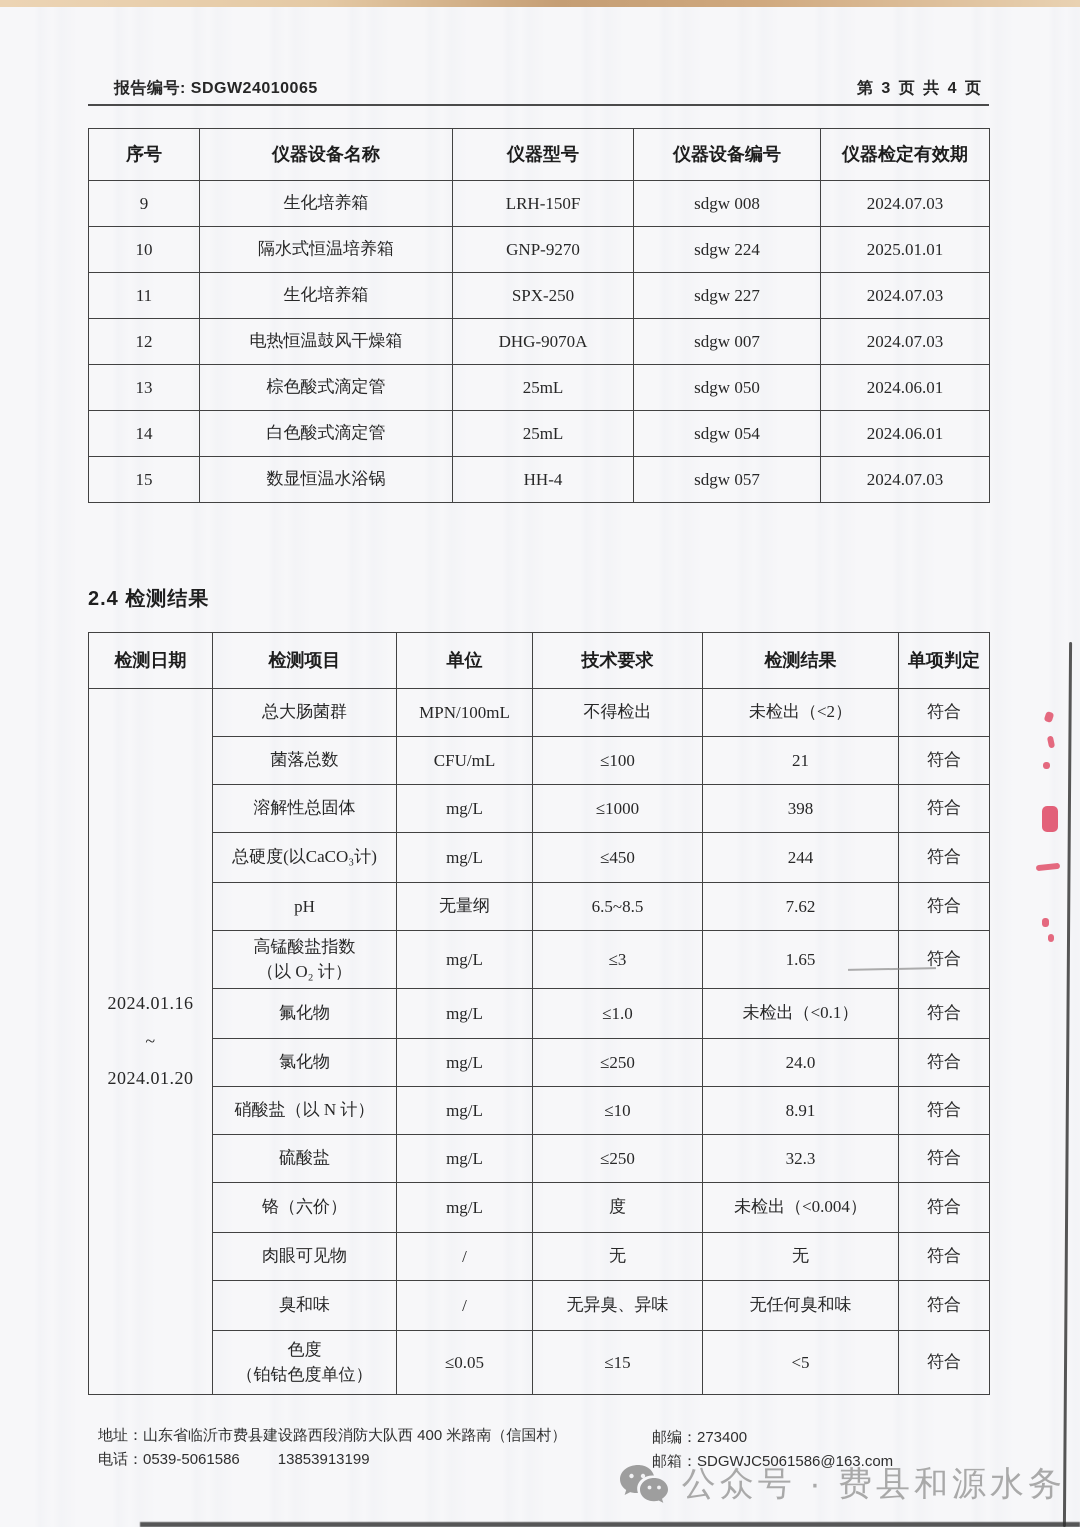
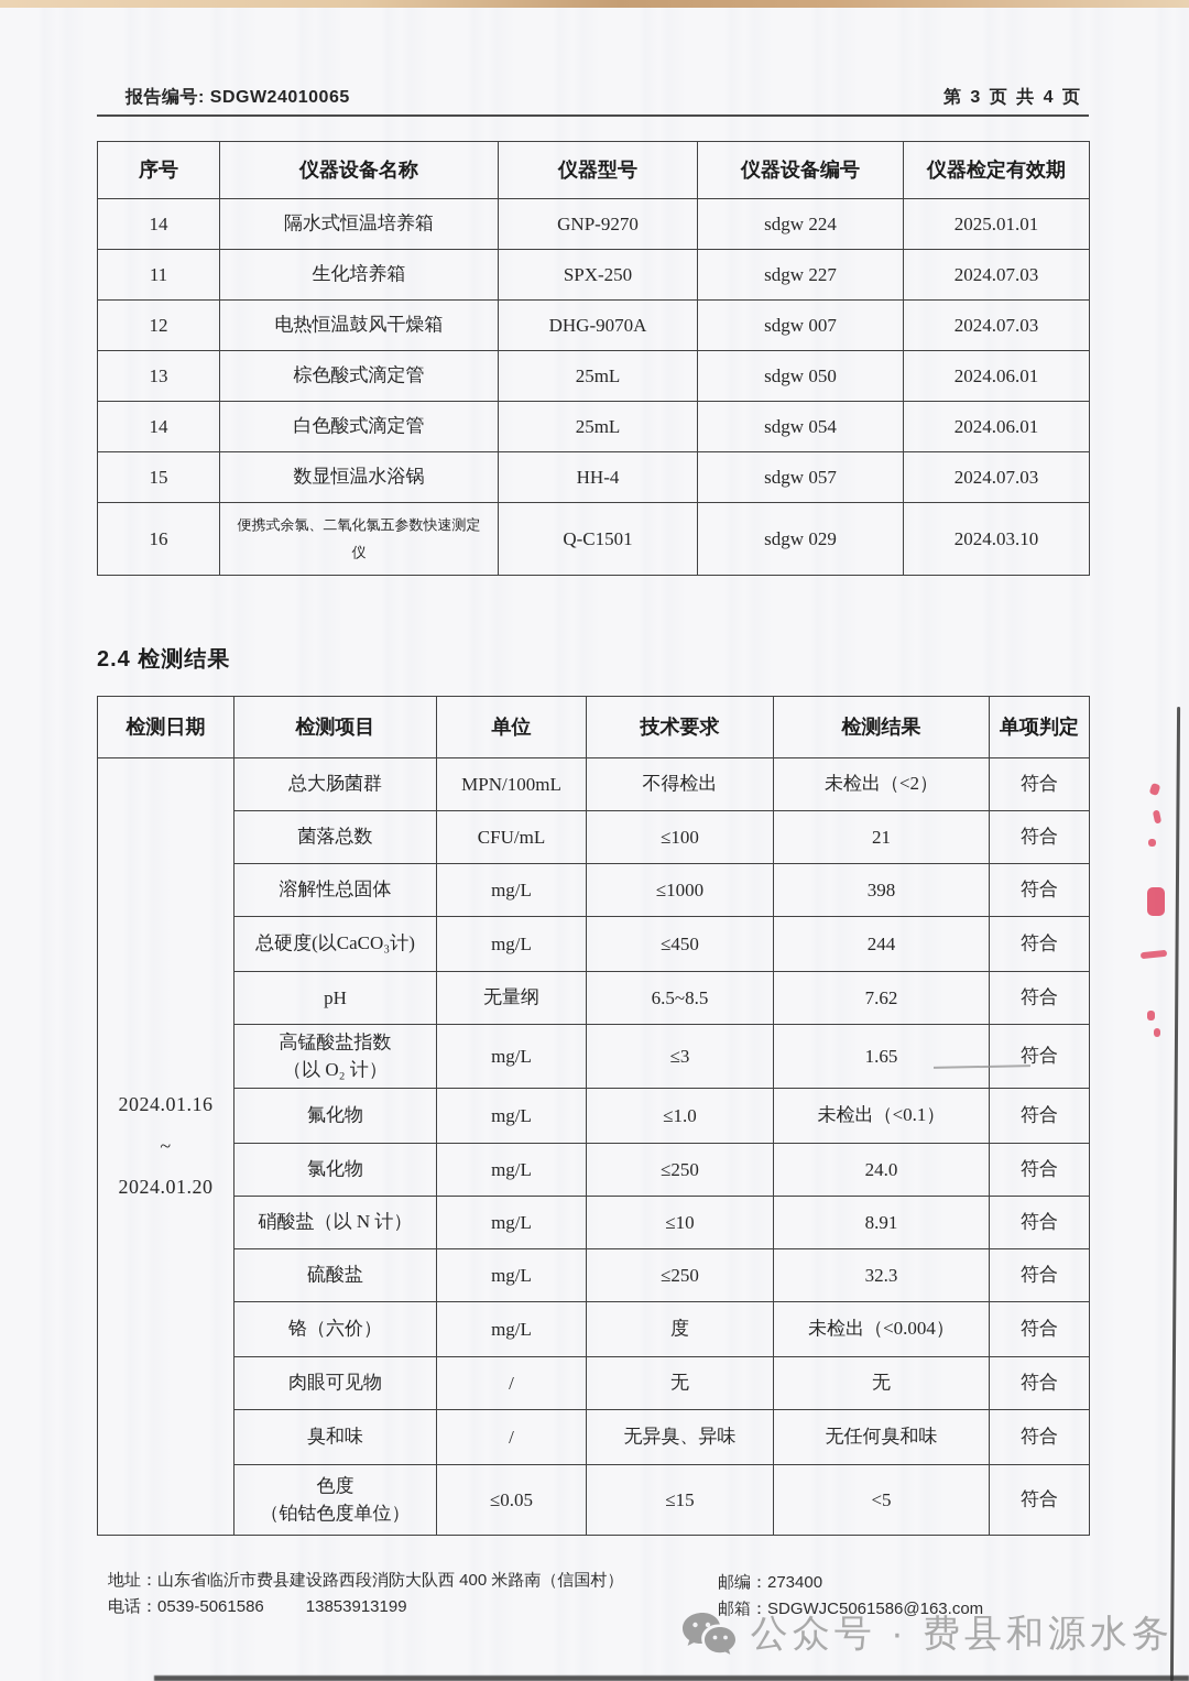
  报告编号: SDGW24010065
  第 3 页 共 4 页
  序号	仪器设备名称	仪器型号	仪器设备编号	仪器检定有效期
- 9	生化培养箱	LRH-150F	sdgw 008	2024.07.03
- 10	隔水式恒温培养箱	GNP-9270	sdgw 224	2025.01.01
+ 14	隔水式恒温培养箱	GNP-9270	sdgw 224	2025.01.01
  11	生化培养箱	SPX-250	sdgw 227	2024.07.03
  12	电热恒温鼓风干燥箱	DHG-9070A	sdgw 007	2024.07.03
  13	棕色酸式滴定管	25mL	sdgw 050	2024.06.01
  14	白色酸式滴定管	25mL	sdgw 054	2024.06.01
  15	数显恒温水浴锅	HH-4	sdgw 057	2024.07.03
+ 16	便携式余氯、二氧化氯五参数快速测定仪	Q-C1501	sdgw 029	2024.03.10
  2.4 检测结果
  检测日期	检测项目	单位	技术要求	检测结果	单项判定
  2024.01.16 ~ 2024.01.20	总大肠菌群	MPN/100mL	不得检出	未检出（<2）	符合
  菌落总数	CFU/mL	≤100	21	符合
  溶解性总固体	mg/L	≤1000	398	符合
  总硬度(以CaCO₃计)	mg/L	≤450	244	符合
  pH	无量纲	6.5~8.5	7.62	符合
  高锰酸盐指数 （以 O₂ 计）	mg/L	≤3	1.65	符合
  氟化物	mg/L	≤1.0	未检出（<0.1）	符合
  氯化物	mg/L	≤250	24.0	符合
  硝酸盐（以 N 计）	mg/L	≤10	8.91	符合
  硫酸盐	mg/L	≤250	32.3	符合
  铬（六价）	mg/L	度	未检出（<0.004）	符合
  肉眼可见物	/	无	无	符合
  臭和味	/	无异臭、异味	无任何臭和味	符合
  色度 （铂钴色度单位）	≤0.05	≤15	<5	符合
  地址：山东省临沂市费县建设路西段消防大队西 400 米路南（信国村）
  电话：0539-5061586 13853913199
  邮编：273400
  邮箱：SDGWJC5061586@163.com
  公众号 · 费县和源水务
